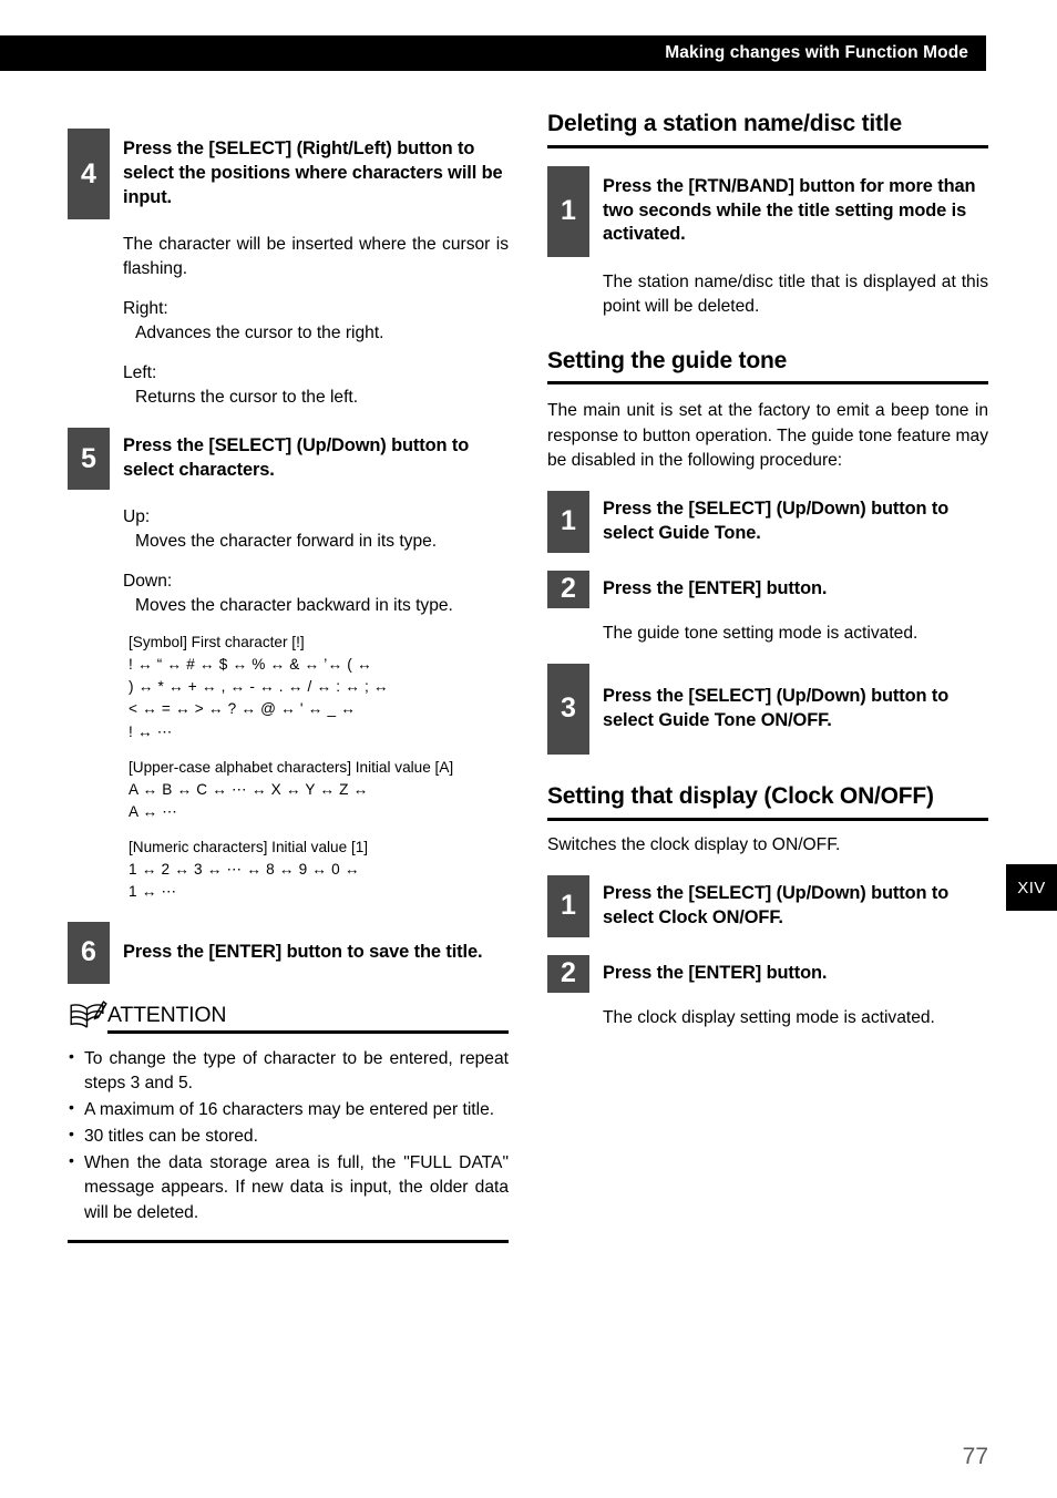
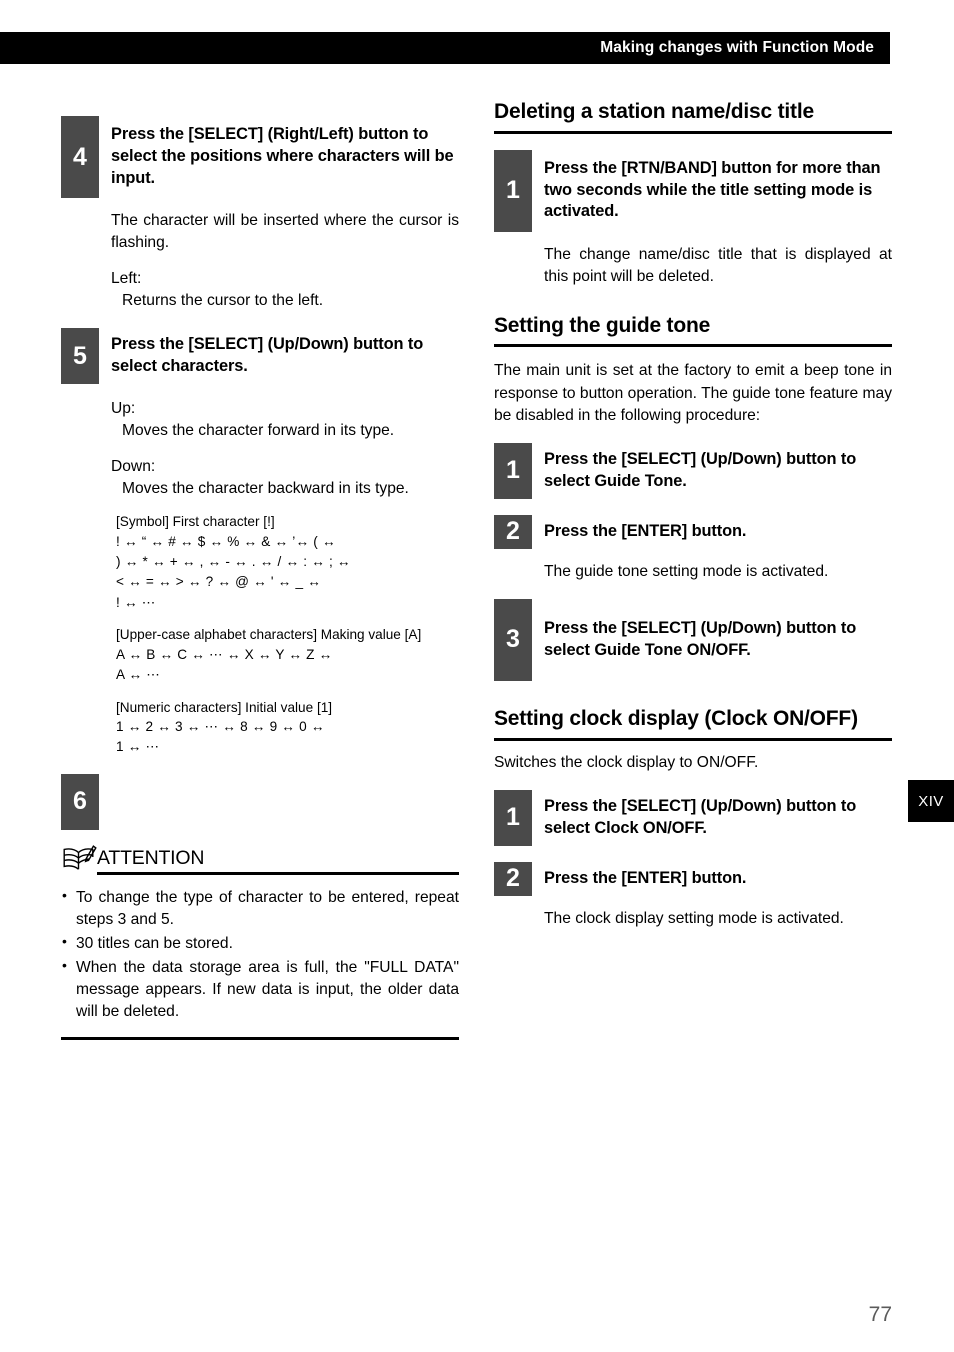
  Making changes with Function Mode
  4
  Press the [SELECT] (Right/Left) button to select the positions where characters will be input.
  The character will be inserted where the cursor is flashing.
- Right:
- Advances the cursor to the right.
  Left:
  Returns the cursor to the left.
  5
  Press the [SELECT] (Up/Down) button to select characters.
  Up:
  Moves the character forward in its type.
  Down:
  Moves the character backward in its type.
  [Symbol] First character [!]
  ! ↔ “ ↔ # ↔ $ ↔ % ↔ & ↔ ’↔ ( ↔
  ) ↔ * ↔ + ↔ , ↔ - ↔ . ↔ / ↔ : ↔ ; ↔
  < ↔ = ↔ > ↔ ? ↔ @ ↔ ' ↔ _ ↔
  ! ↔ ⋯
- [Upper-case alphabet characters] Initial value [A]
+ [Upper-case alphabet characters] Making value [A]
  A ↔ B ↔ C ↔ ⋯ ↔ X ↔ Y ↔ Z ↔
  A ↔ ⋯
  [Numeric characters] Initial value [1]
  1 ↔ 2 ↔ 3 ↔ ⋯ ↔ 8 ↔ 9 ↔ 0 ↔
  1 ↔ ⋯
  6
- Press the [ENTER] button to save the title.
  ATTENTION
  To change the type of character to be entered, repeat steps 3 and 5.
- A maximum of 16 characters may be entered per title.
  30 titles can be stored.
  When the data storage area is full, the "FULL DATA" message appears. If new data is input, the older data will be deleted.
  Deleting a station name/disc title
  1
  Press the [RTN/BAND] button for more than two seconds while the title setting mode is activated.
- The station name/disc title that is displayed at this point will be deleted.
+ The change name/disc title that is displayed at this point will be deleted.
  Setting the guide tone
  The main unit is set at the factory to emit a beep tone in response to button operation. The guide tone feature may be disabled in the following procedure:
  1
  Press the [SELECT] (Up/Down) button to select Guide Tone.
  2
  Press the [ENTER] button.
  The guide tone setting mode is activated.
  3
  Press the [SELECT] (Up/Down) button to select Guide Tone ON/OFF.
- Setting that display (Clock ON/OFF)
+ Setting clock display (Clock ON/OFF)
  Switches the clock display to ON/OFF.
  1
  Press the [SELECT] (Up/Down) button to select Clock ON/OFF.
  2
  Press the [ENTER] button.
  The clock display setting mode is activated.
  XIV
  77
